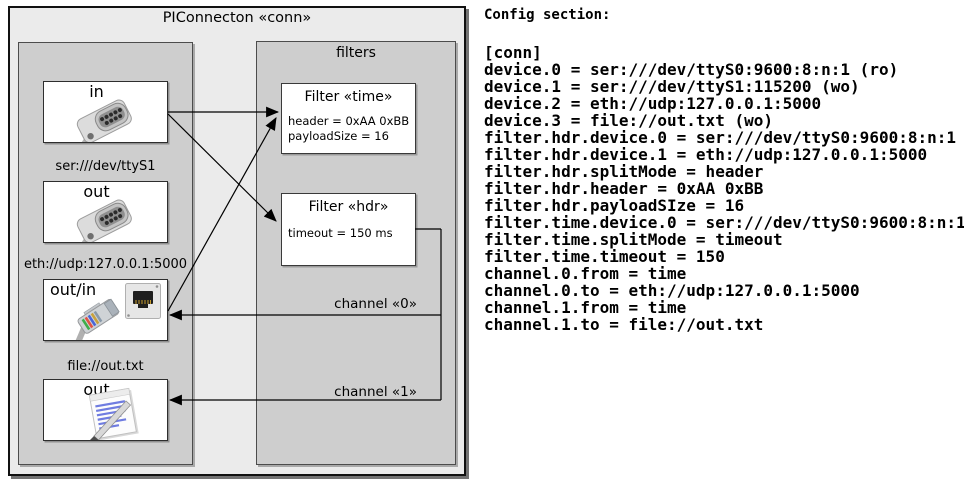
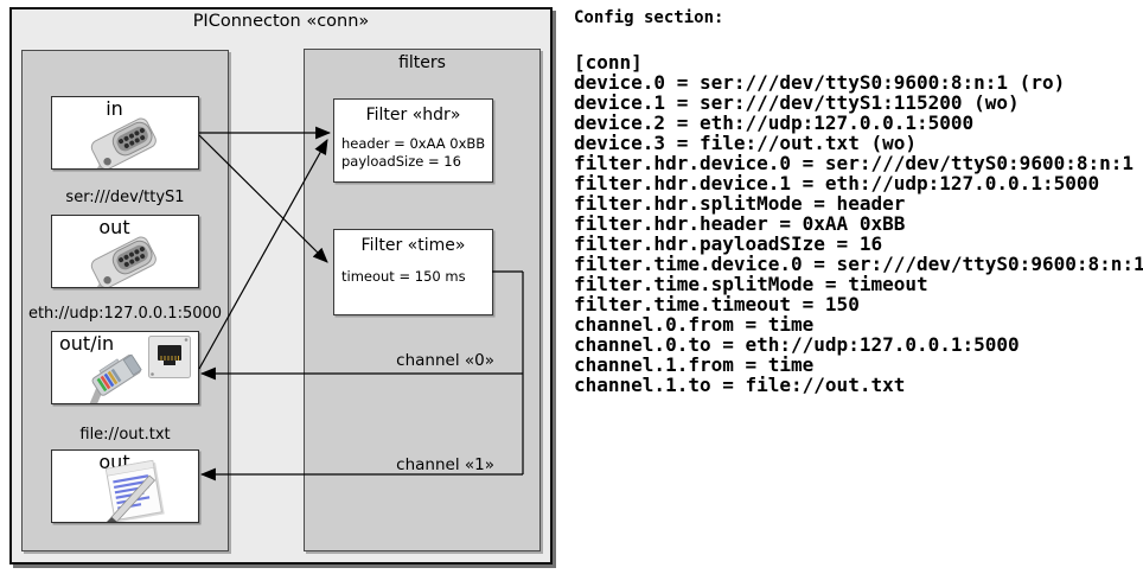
  PIConnecton «conn»
  in
  ser:///dev/ttyS1
  out
  eth://udp:127.0.0.1:5000
  out/in
  file://out.txt
  out
  filters
- Filter «time»
+ Filter «hdr»
  header = 0xAA 0xBB
  payloadSize = 16
- Filter «hdr»
+ Filter «time»
  timeout = 150 ms
  channel «0»
  channel «1»
  Config section:
  [conn]
  device.0 = ser:///dev/ttyS0:9600:8:n:1 (ro)
  device.1 = ser:///dev/ttyS1:115200 (wo)
  device.2 = eth://udp:127.0.0.1:5000
  device.3 = file://out.txt (wo)
  filter.hdr.device.0 = ser:///dev/ttyS0:9600:8:n:1
  filter.hdr.device.1 = eth://udp:127.0.0.1:5000
  filter.hdr.splitMode = header
  filter.hdr.header = 0xAA 0xBB
  filter.hdr.payloadSIze = 16
  filter.time.device.0 = ser:///dev/ttyS0:9600:8:n:1
  filter.time.splitMode = timeout
  filter.time.timeout = 150
  channel.0.from = time
  channel.0.to = eth://udp:127.0.0.1:5000
  channel.1.from = time
  channel.1.to = file://out.txt
